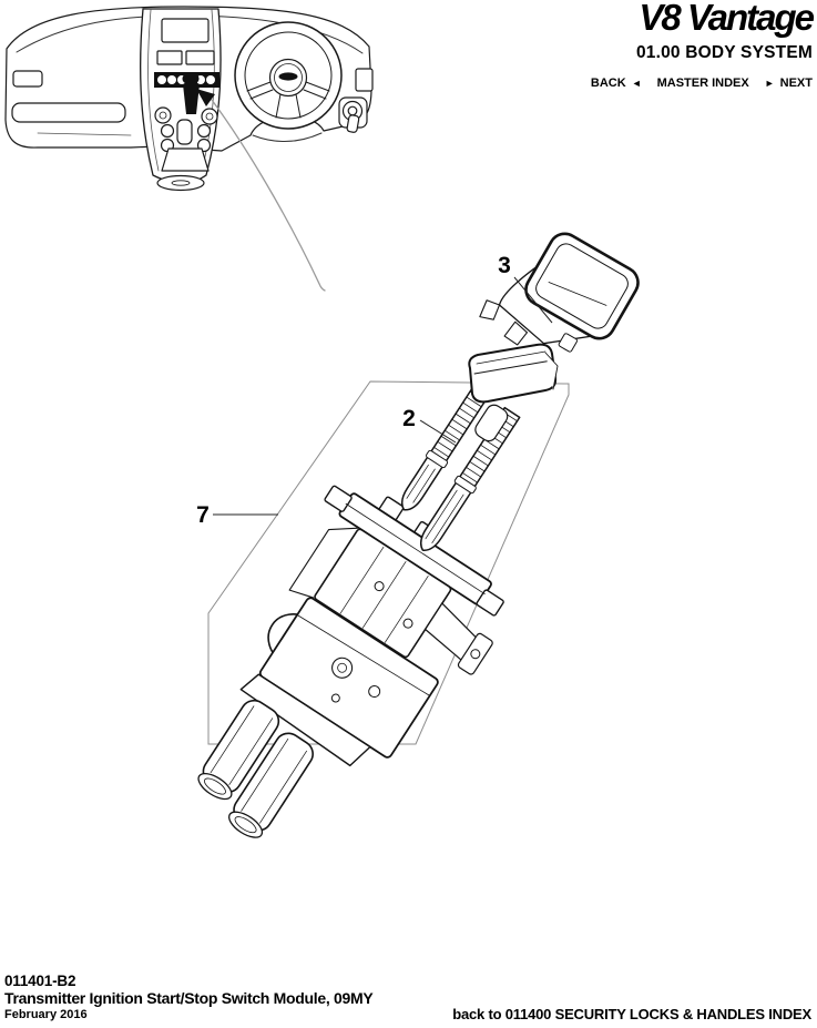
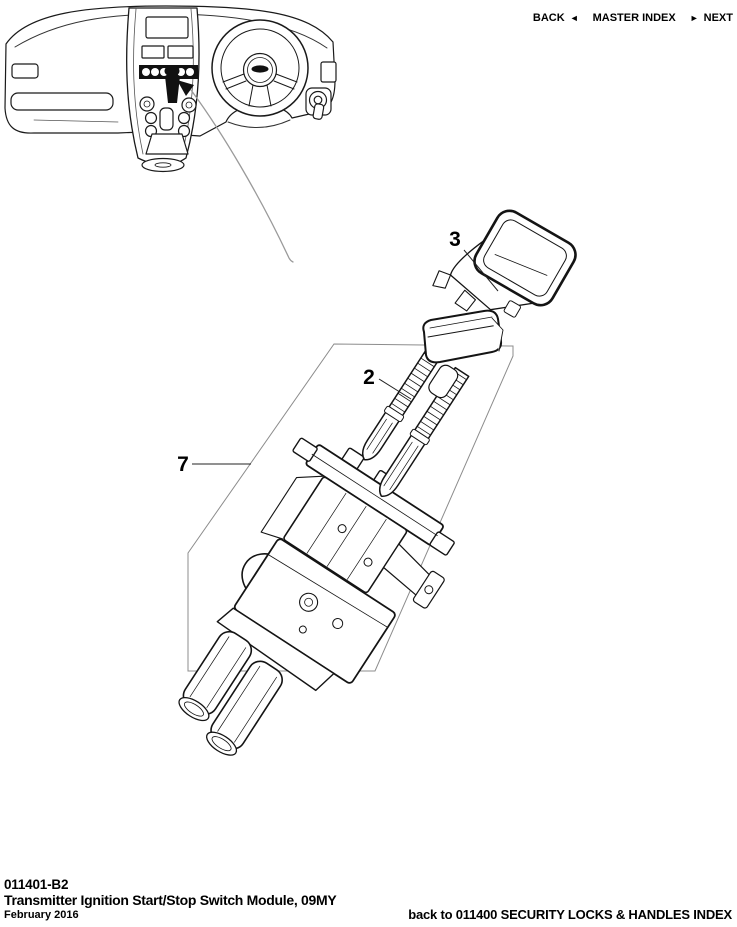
- V8 Vantage
- 01.00 BODY SYSTEM
  BACK
  ◄
  MASTER INDEX
  ►
  NEXT
  7
  2
  3
  011401-B2
  Transmitter Ignition Start/Stop Switch Module, 09MY
  February 2016
  back to 011400 SECURITY LOCKS & HANDLES INDEX
